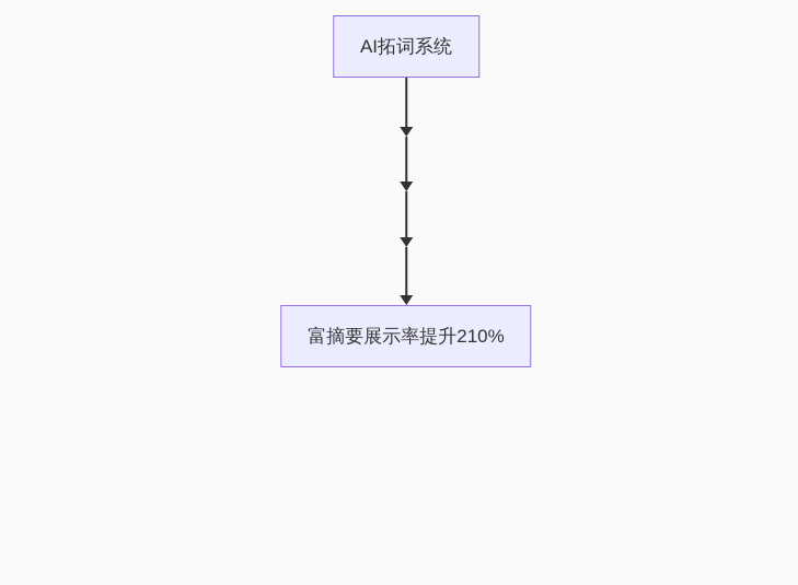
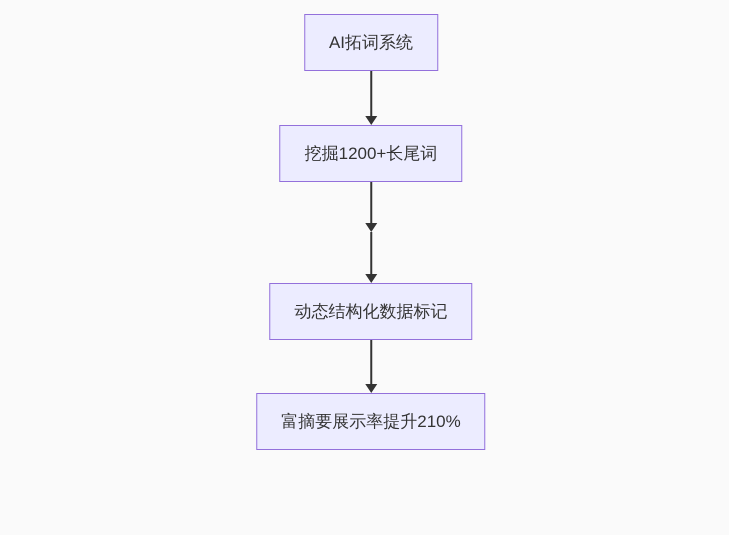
  AI拓词系统
+ 挖掘1200+长尾词
+ 动态结构化数据标记
  富摘要展示率提升210%
